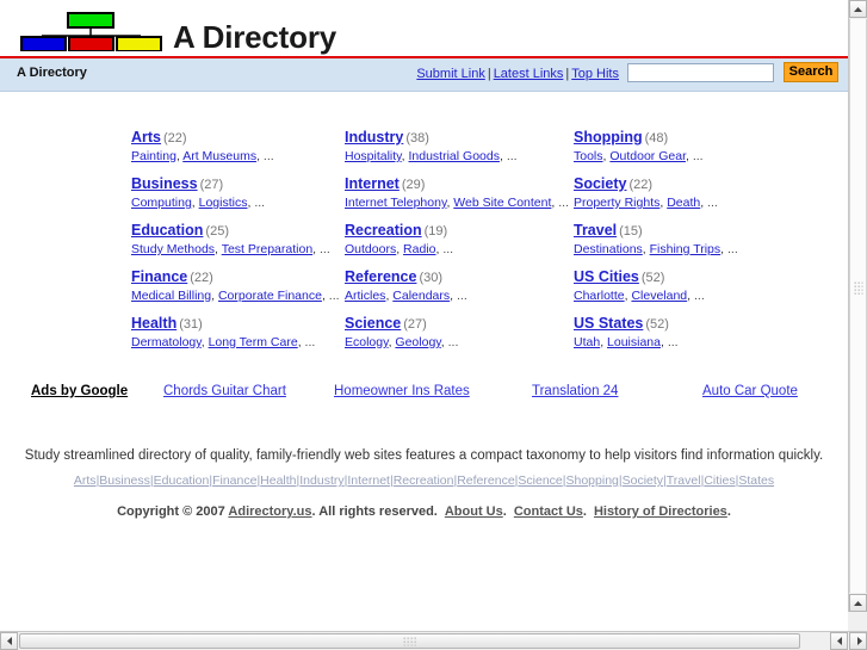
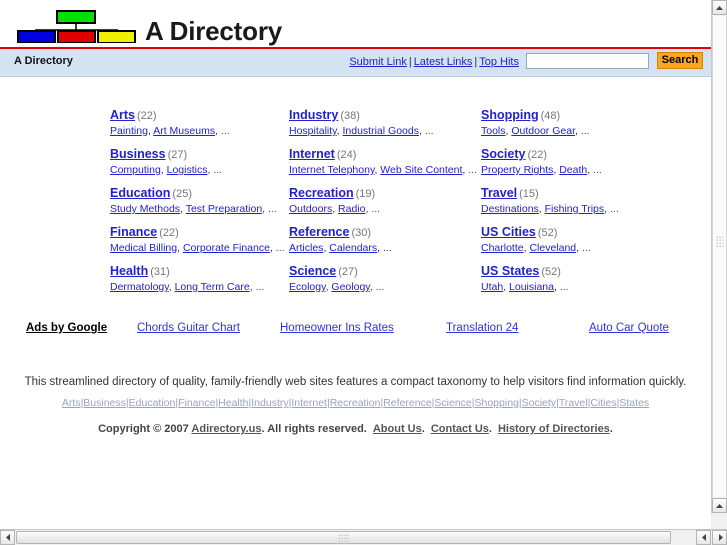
  A Directory
  A Directory
  Submit Link | Latest Links | Top Hits
  Search
  Arts (22)
  Painting, Art Museums, ...
  Business (27)
  Computing, Logistics, ...
  Education (25)
  Study Methods, Test Preparation, ...
  Finance (22)
  Medical Billing, Corporate Finance, ...
  Health (31)
  Dermatology, Long Term Care, ...
  Industry (38)
  Hospitality, Industrial Goods, ...
- Internet (29)
+ Internet (24)
  Internet Telephony, Web Site Content, ...
  Recreation (19)
  Outdoors, Radio, ...
  Reference (30)
  Articles, Calendars, ...
  Science (27)
  Ecology, Geology, ...
  Shopping (48)
  Tools, Outdoor Gear, ...
  Society (22)
  Property Rights, Death, ...
  Travel (15)
  Destinations, Fishing Trips, ...
  US Cities (52)
  Charlotte, Cleveland, ...
  US States (52)
  Utah, Louisiana, ...
  Ads by Google
  Chords Guitar Chart
  Homeowner Ins Rates
  Translation 24
  Auto Car Quote
- Study streamlined directory of quality, family-friendly web sites features a compact taxonomy to help visitors find information quickly.
+ This streamlined directory of quality, family-friendly web sites features a compact taxonomy to help visitors find information quickly.
  Arts|Business|Education|Finance|Health|Industry|Internet|Recreation|Reference|Science|Shopping|Society|Travel|Cities|States
  Copyright © 2007 Adirectory.us. All rights reserved. About Us. Contact Us. History of Directories.
